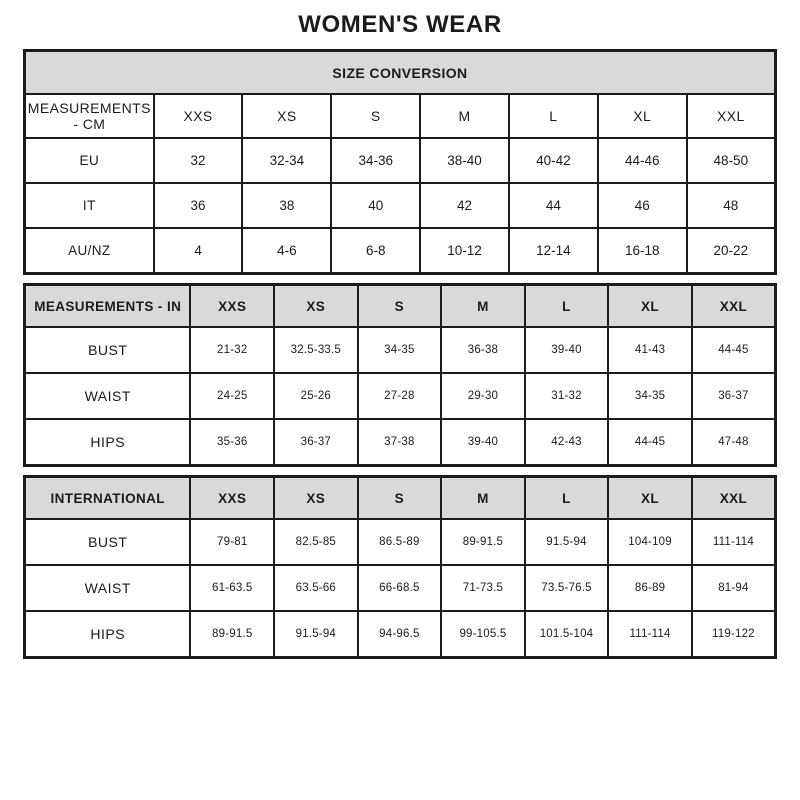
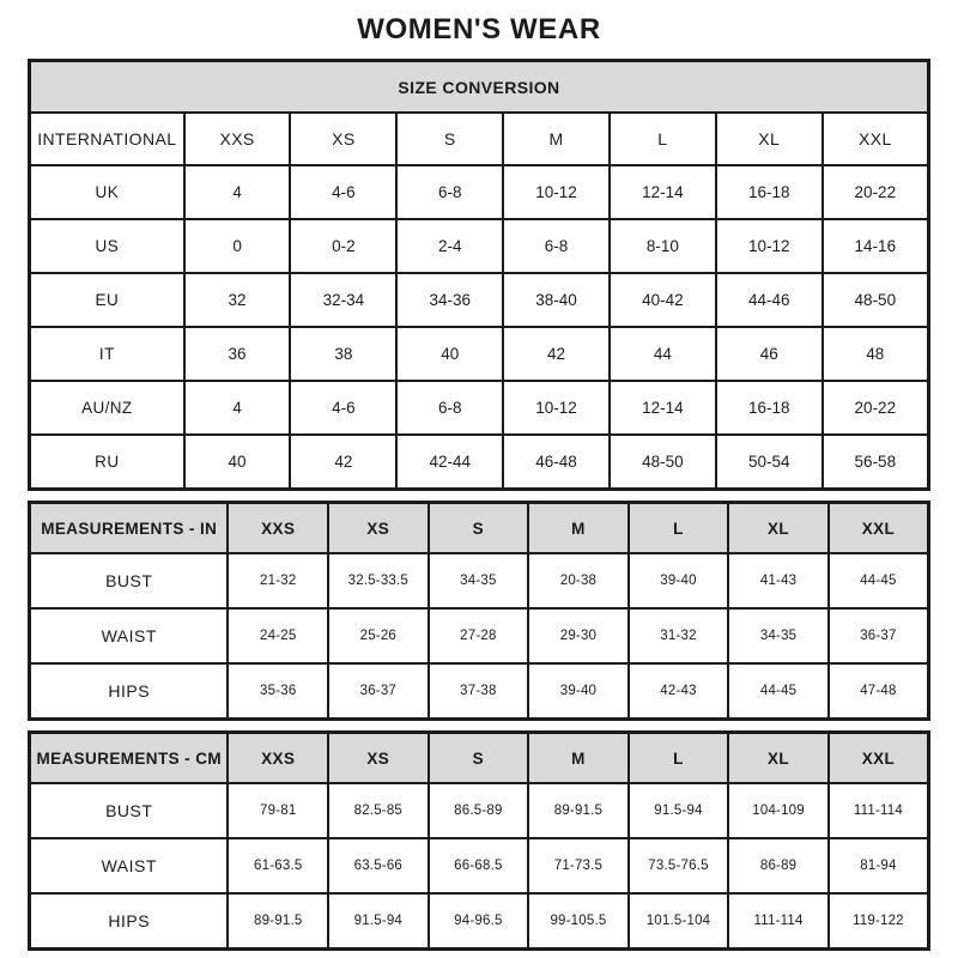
  WOMEN'S WEAR
  SIZE CONVERSION
- MEASUREMENTS - CM	XXS	XS	S	M	L	XL	XXL
+ INTERNATIONAL	XXS	XS	S	M	L	XL	XXL
+ UK	4	4-6	6-8	10-12	12-14	16-18	20-22
+ US	0	0-2	2-4	6-8	8-10	10-12	14-16
  EU	32	32-34	34-36	38-40	40-42	44-46	48-50
  IT	36	38	40	42	44	46	48
  AU/NZ	4	4-6	6-8	10-12	12-14	16-18	20-22
+ RU	40	42	42-44	46-48	48-50	50-54	56-58
  MEASUREMENTS - IN	XXS	XS	S	M	L	XL	XXL
- BUST	21-32	32.5-33.5	34-35	36-38	39-40	41-43	44-45
+ BUST	21-32	32.5-33.5	34-35	20-38	39-40	41-43	44-45
  WAIST	24-25	25-26	27-28	29-30	31-32	34-35	36-37
  HIPS	35-36	36-37	37-38	39-40	42-43	44-45	47-48
- INTERNATIONAL	XXS	XS	S	M	L	XL	XXL
+ MEASUREMENTS - CM	XXS	XS	S	M	L	XL	XXL
  BUST	79-81	82.5-85	86.5-89	89-91.5	91.5-94	104-109	111-114
  WAIST	61-63.5	63.5-66	66-68.5	71-73.5	73.5-76.5	86-89	81-94
  HIPS	89-91.5	91.5-94	94-96.5	99-105.5	101.5-104	111-114	119-122
